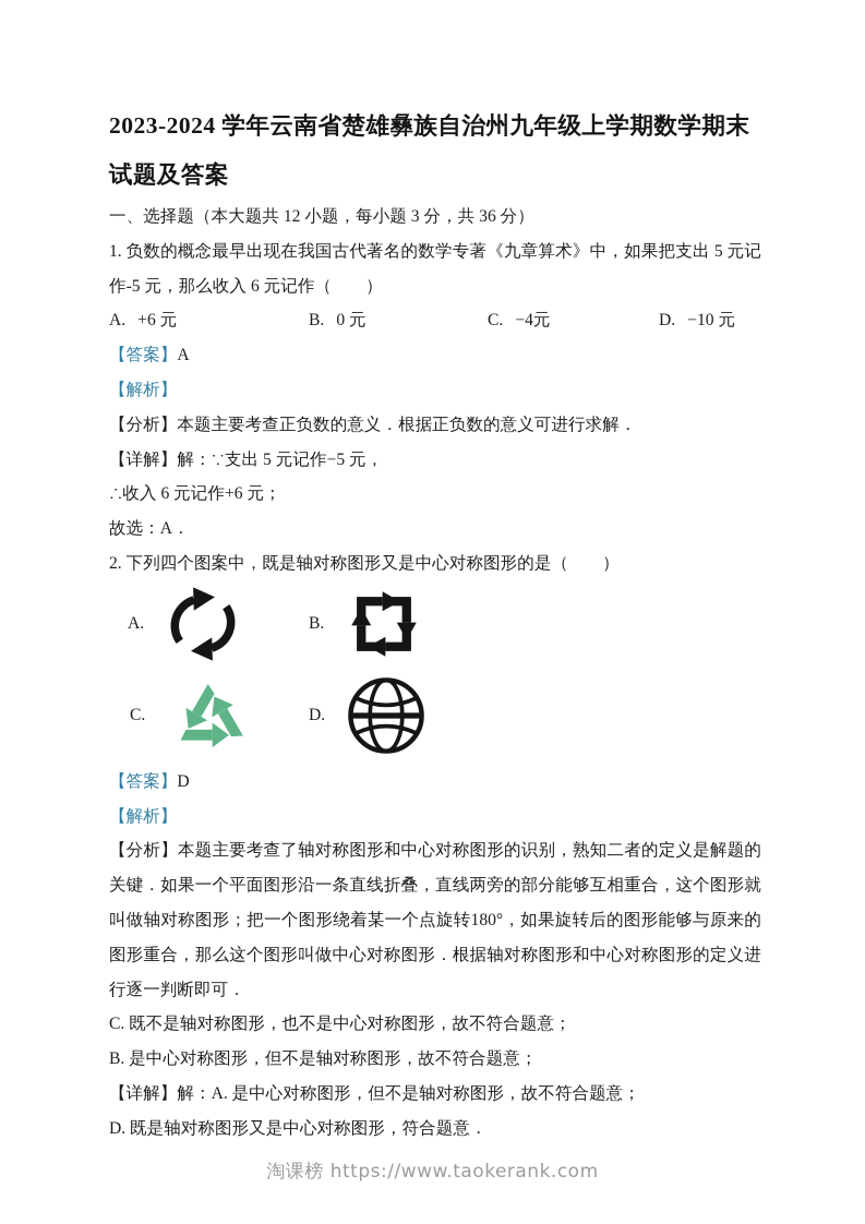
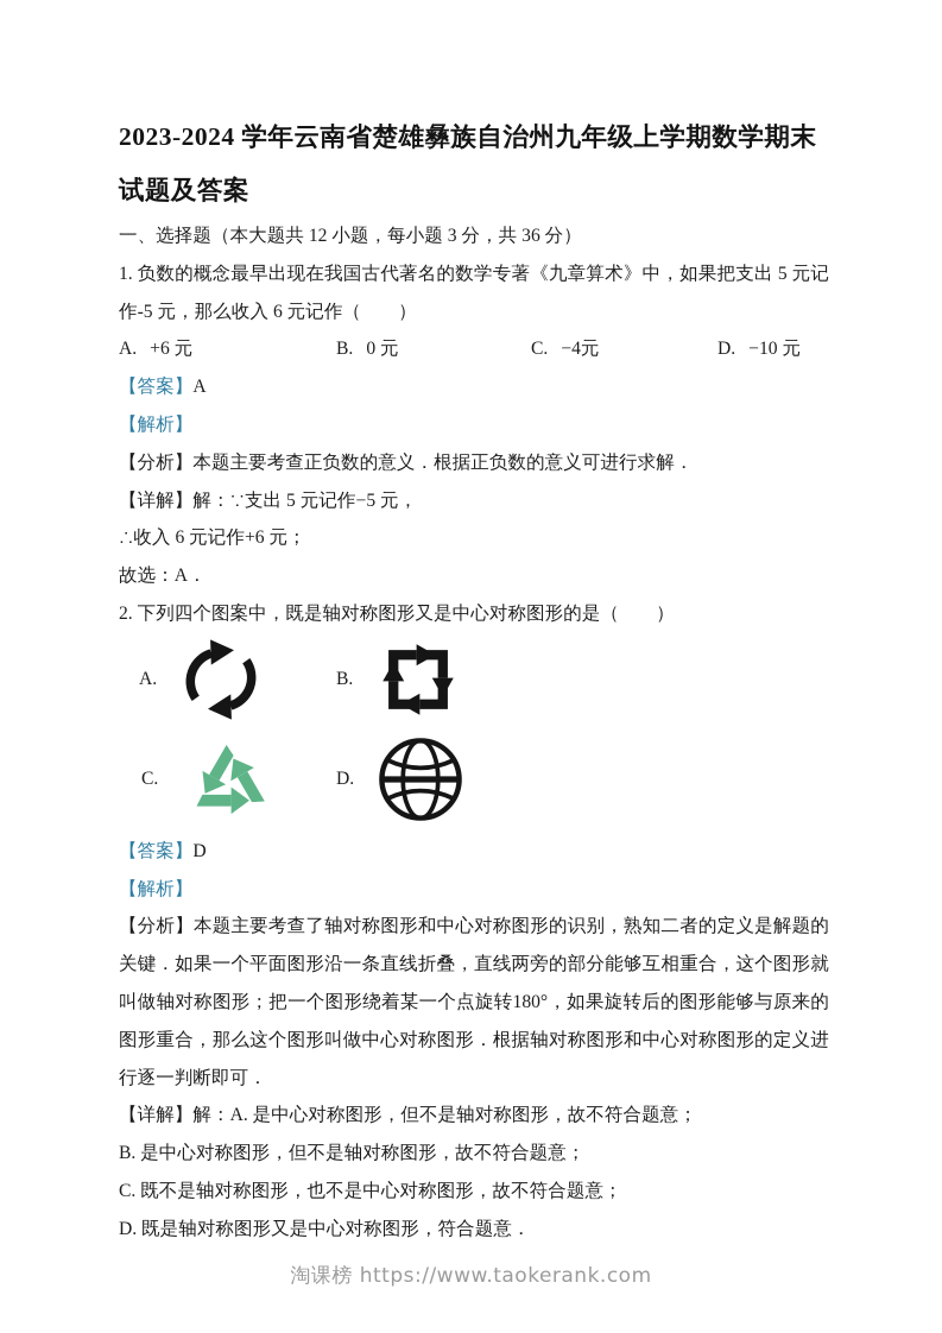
  2023-2024 学年云南省楚雄彝族自治州九年级上学期数学期末试题及答案
  一、选择题（本大题共 12 小题，每小题 3 分，共 36 分）
  1. 负数的概念最早出现在我国古代著名的数学专著《九章算术》中，如果把支出 5 元记作-5 元，那么收入 6 元记作（ ）
  A. +6 元
  B. 0 元
  C. −4元
  D. −10 元
  【答案】A
  【解析】
  【分析】本题主要考查正负数的意义．根据正负数的意义可进行求解．
  【详解】解：∵支出 5 元记作−5 元，
  ∴收入 6 元记作+6 元；
  故选：A．
  2. 下列四个图案中，既是轴对称图形又是中心对称图形的是（ ）
  A.
  B.
  C.
  D.
  【答案】D
  【解析】
  【分析】本题主要考查了轴对称图形和中心对称图形的识别，熟知二者的定义是解题的关键．如果一个平面图形沿一条直线折叠，直线两旁的部分能够互相重合，这个图形就叫做轴对称图形；把一个图形绕着某一个点旋转180°，如果旋转后的图形能够与原来的图形重合，那么这个图形叫做中心对称图形．根据轴对称图形和中心对称图形的定义进行逐一判断即可．
- C. 既不是轴对称图形，也不是中心对称图形，故不符合题意；
+ 【详解】解：A. 是中心对称图形，但不是轴对称图形，故不符合题意；
  B. 是中心对称图形，但不是轴对称图形，故不符合题意；
- 【详解】解：A. 是中心对称图形，但不是轴对称图形，故不符合题意；
+ C. 既不是轴对称图形，也不是中心对称图形，故不符合题意；
  D. 既是轴对称图形又是中心对称图形，符合题意．
  淘课榜 https://www.taokerank.com
